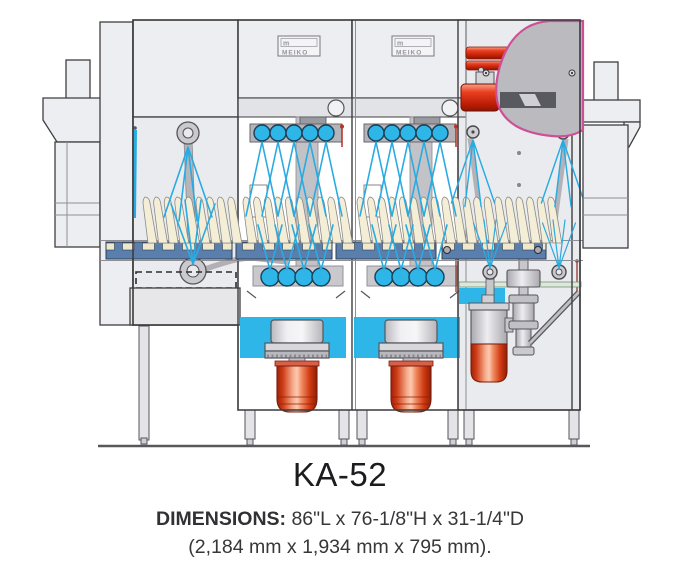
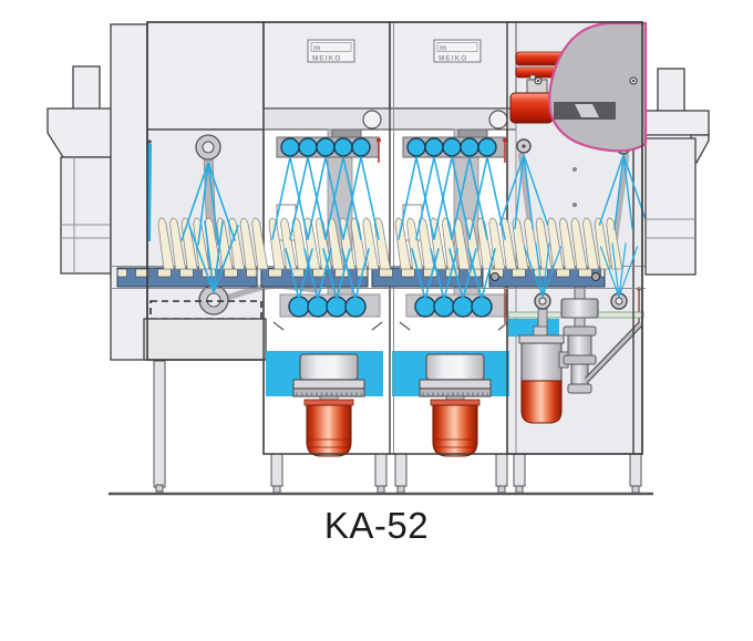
  KA-52
- DIMENSIONS: 86"L x 76-1/8"H x 31-1/4"D
- (2,184 mm x 1,934 mm x 795 mm).
